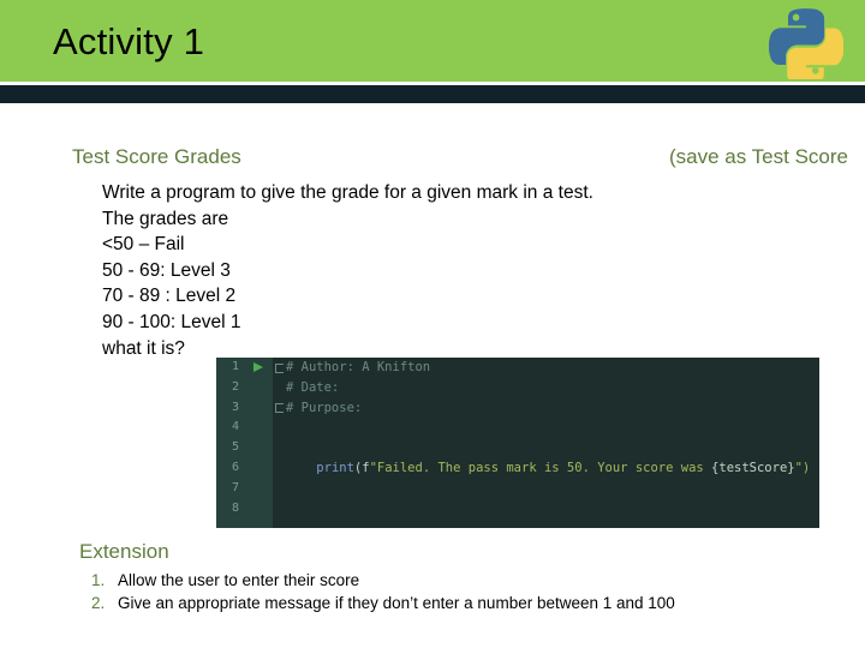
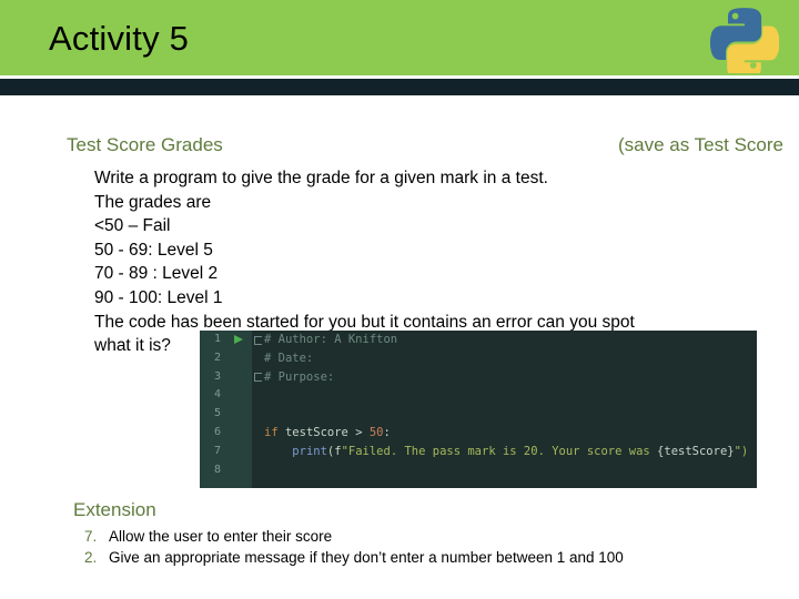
- Activity 1
+ Activity 5
  Test Score Grades
  (save as Test Score
  Write a program to give the grade for a given mark in a test.
  The grades are
  <50 – Fail
- 50 - 69: Level 3
+ 50 - 69: Level 5
  70 - 89 : Level 2
  90 - 100: Level 1
+ The code has been started for you but it contains an error can you spot
  what it is?
  1
  2
  3
  4
  5
  6
  7
  8
  # Author: A Knifton
  # Date:
  # Purpose:
+ if testScore > 50:
- print(f"Failed. The pass mark is 50. Your score was {testScore}")
+ print(f"Failed. The pass mark is 20. Your score was {testScore}")
  Extension
- 1.
+ 7.
  Allow the user to enter their score
  2.
  Give an appropriate message if they don’t enter a number between 1 and 100
